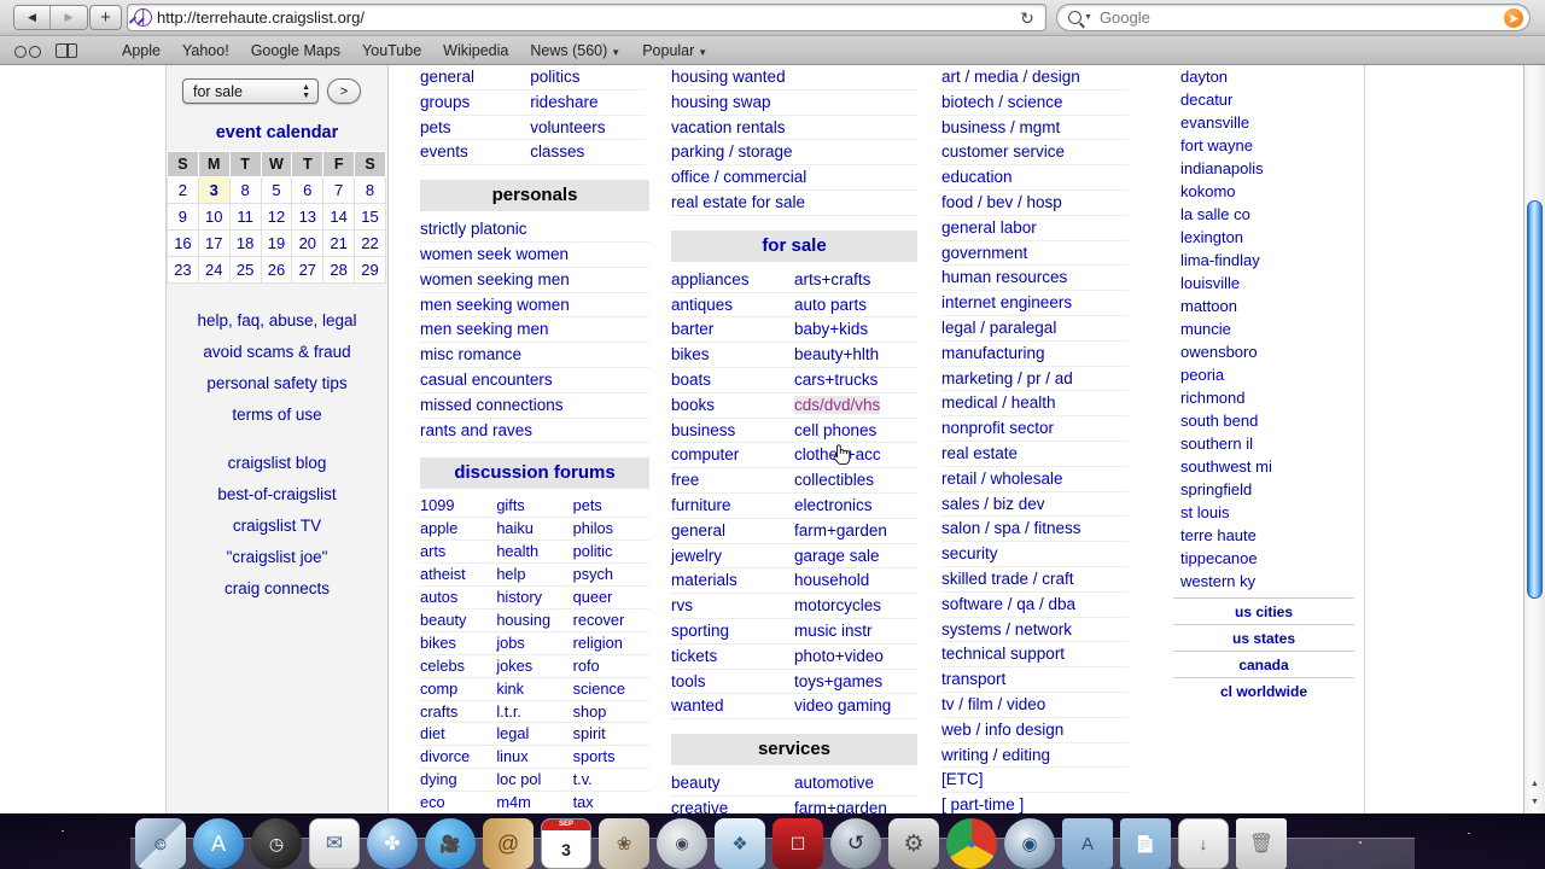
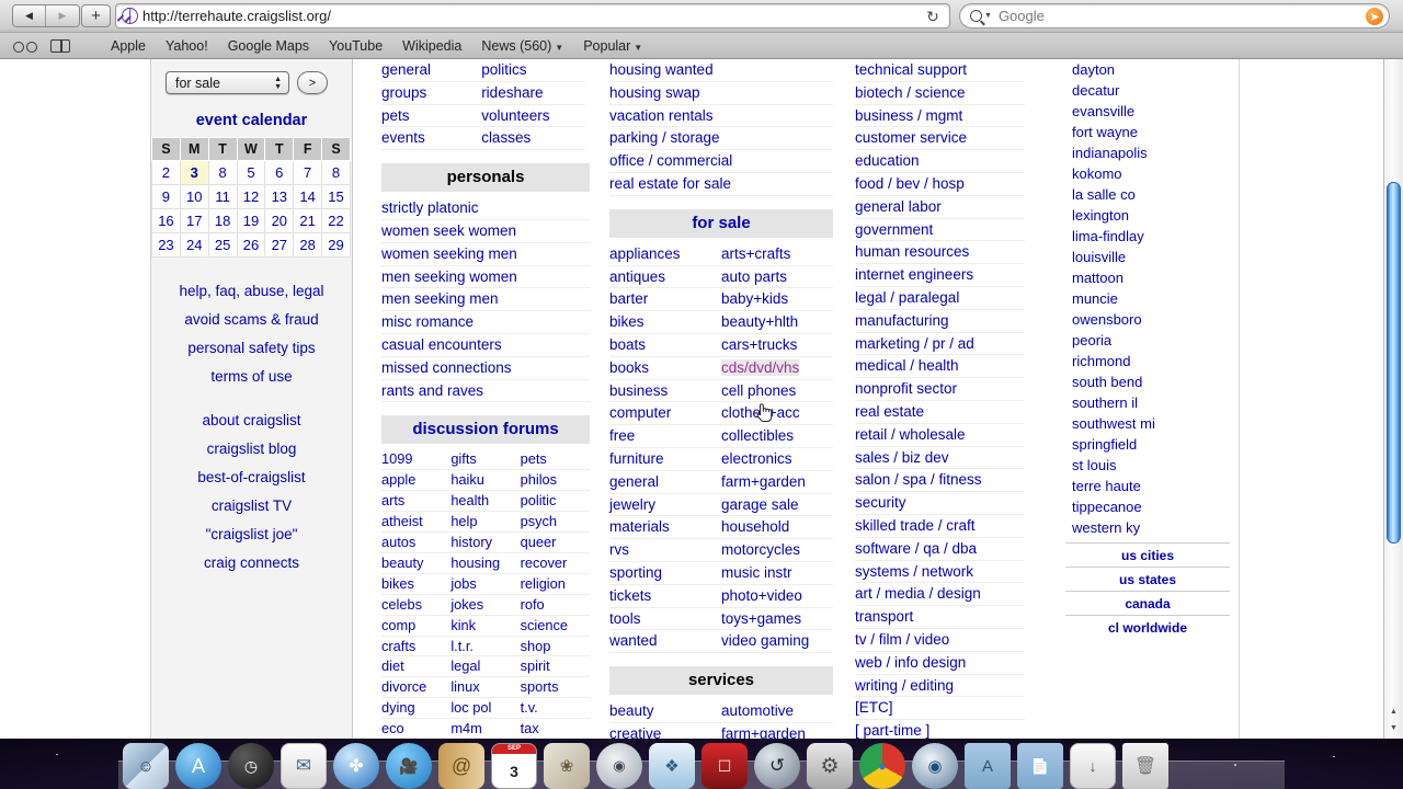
  ◀
  ▶
  +
  http://terrehaute.craigslist.org/
  ↻
  Google
  ➤
  Apple
  Yahoo!
  Google Maps
  YouTube
  Wikipedia
  News (560) ▼
  Popular ▼
  for sale
  >
  event calendar
  S	M	T	W	T	F	S
  2	3	8	5	6	7	8
  9	10	11	12	13	14	15
  16	17	18	19	20	21	22
  23	24	25	26	27	28	29
  help, faq, abuse, legal
  avoid scams & fraud
  personal safety tips
  terms of use
+ about craigslist
  craigslist blog
  best-of-craigslist
  craigslist TV
  "craigslist joe"
  craig connects
  general
  groups
  pets
  events
  politics
  rideshare
  volunteers
  classes
  personals
  strictly platonic
  women seek women
  women seeking men
  men seeking women
  men seeking men
  misc romance
  casual encounters
  missed connections
  rants and raves
  discussion forums
  1099
  apple
  arts
  atheist
  autos
  beauty
  bikes
  celebs
  comp
  crafts
  diet
  divorce
  dying
  eco
  gifts
  haiku
  health
  help
  history
  housing
  jobs
  jokes
  kink
  l.t.r.
  legal
  linux
  loc pol
  m4m
  pets
  philos
  politic
  psych
  queer
  recover
  religion
  rofo
  science
  shop
  spirit
  sports
  t.v.
  tax
  housing wanted
  housing swap
  vacation rentals
  parking / storage
  office / commercial
  real estate for sale
  for sale
  appliances
  antiques
  barter
  bikes
  boats
  books
  business
  computer
  free
  furniture
  general
  jewelry
  materials
  rvs
  sporting
  tickets
  tools
  wanted
  arts+crafts
  auto parts
  baby+kids
  beauty+hlth
  cars+trucks
  cds/dvd/vhs
  cell phones
  clothe+acc
  collectibles
  electronics
  farm+garden
  garage sale
  household
  motorcycles
  music instr
  photo+video
  toys+games
  video gaming
  services
  beauty
  creative
  automotive
  farm+garden
- art / media / design
+ technical support
  biotech / science
  business / mgmt
  customer service
  education
  food / bev / hosp
  general labor
  government
  human resources
  internet engineers
  legal / paralegal
  manufacturing
  marketing / pr / ad
  medical / health
  nonprofit sector
  real estate
  retail / wholesale
  sales / biz dev
  salon / spa / fitness
  security
  skilled trade / craft
  software / qa / dba
  systems / network
- technical support
+ art / media / design
  transport
  tv / film / video
  web / info design
  writing / editing
  [ETC]
  [ part-time ]
  dayton
  decatur
  evansville
  fort wayne
  indianapolis
  kokomo
  la salle co
  lexington
  lima-findlay
  louisville
  mattoon
  muncie
  owensboro
  peoria
  richmond
  south bend
  southern il
  southwest mi
  springfield
  st louis
  terre haute
  tippecanoe
  western ky
  us cities
  us states
  canada
  cl worldwide
  ☺
  A
  ◷
  ✉
  ✤
  🎥
  @
  3
  ❀
  ◉
  ❖
  ☐
  ↺
  ⚙
  ●
  ◉
  A
  📄
  ↓
  🗑
